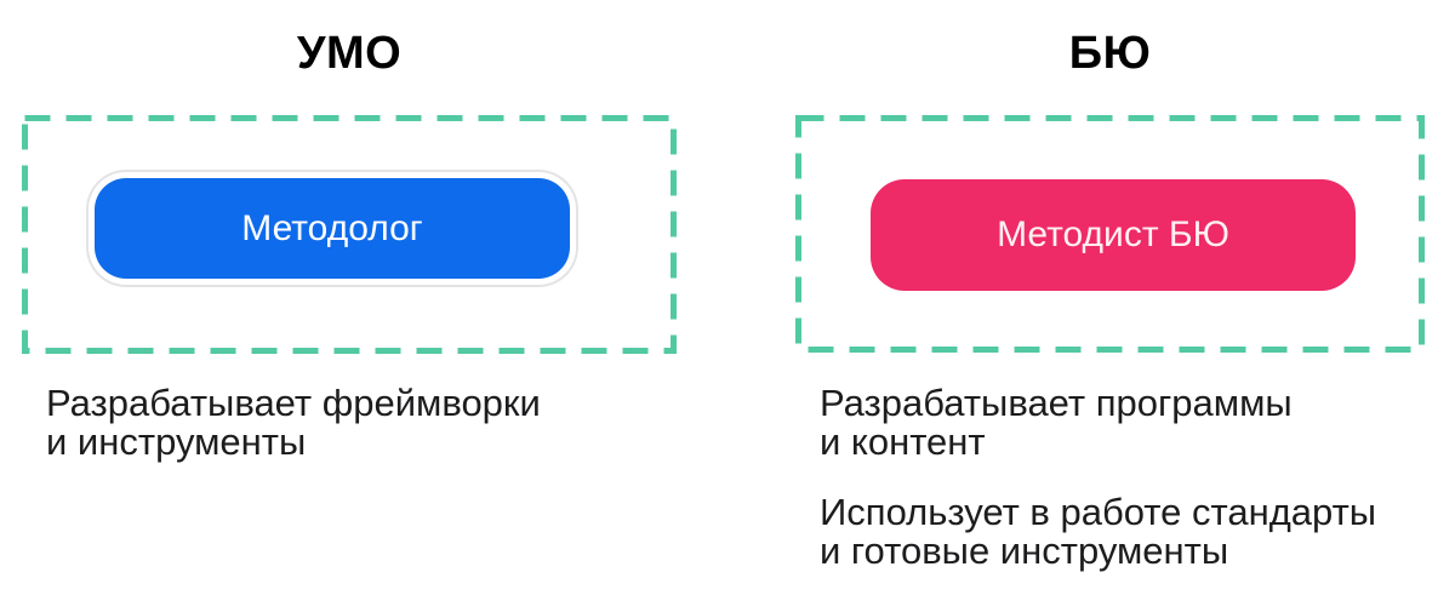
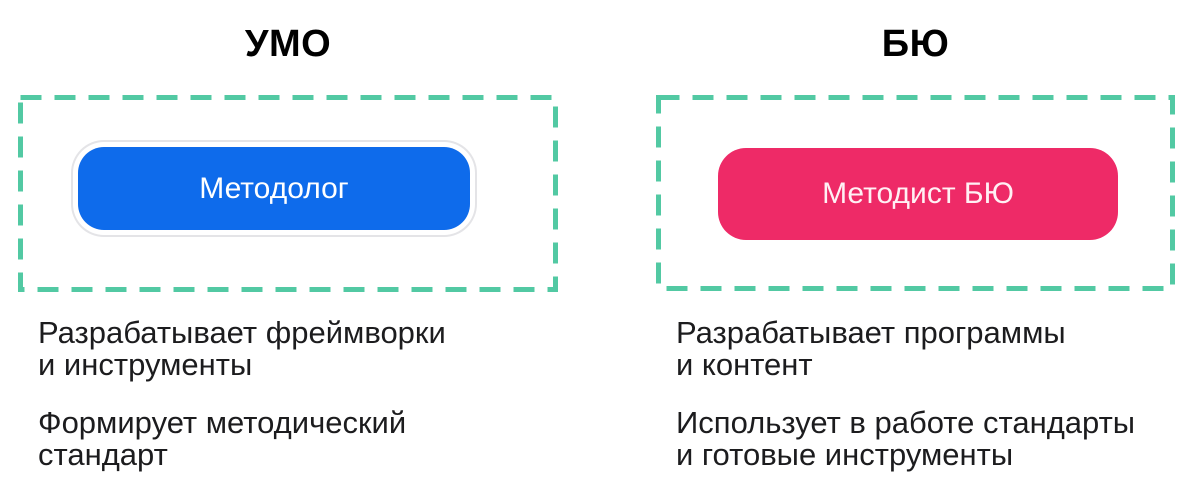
  УМО
  Методолог
  Разрабатывает фреймворки
  и инструменты
+ Формирует методический
+ стандарт
  БЮ
  Методист БЮ
  Разрабатывает программы
  и контент
  Использует в работе стандарты
  и готовые инструменты
